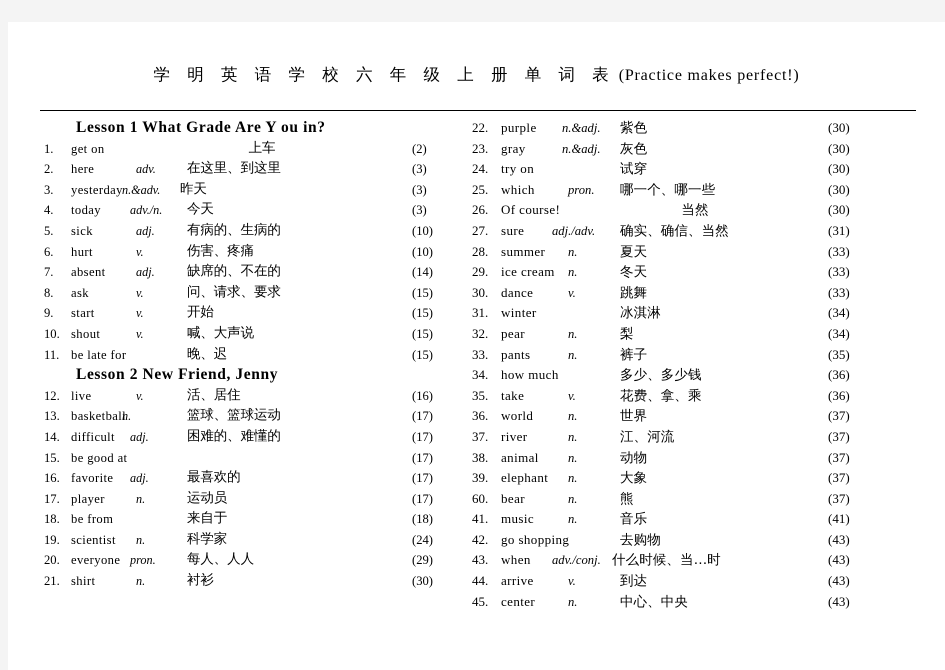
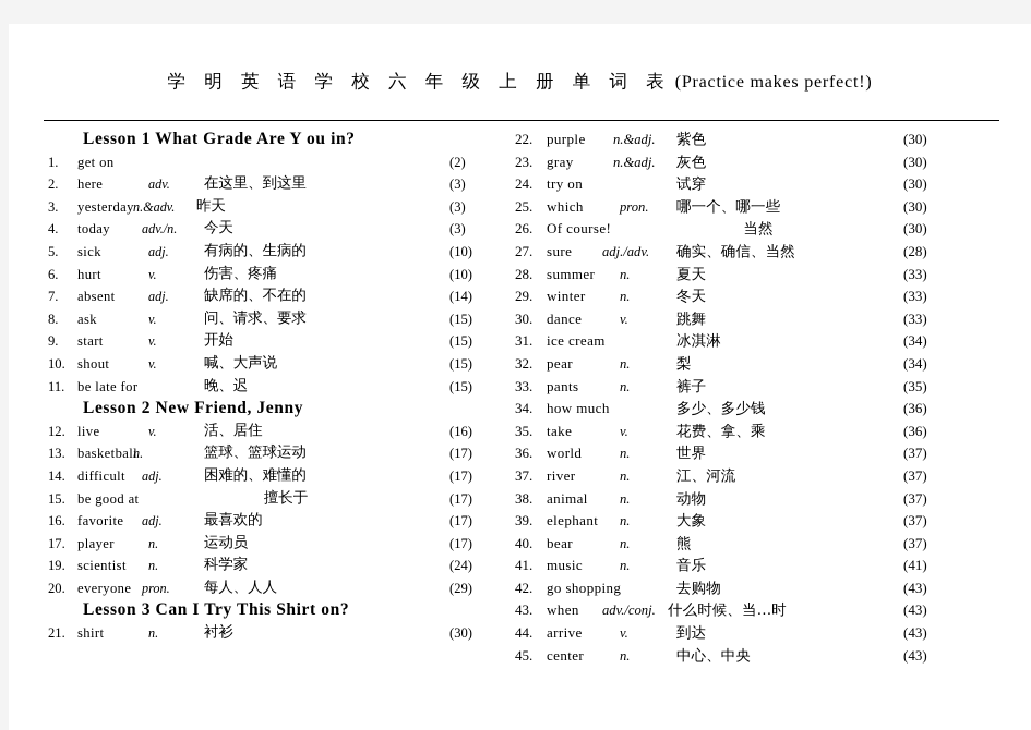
  学 明 英 语 学 校 六 年 级 上 册 单 词 表 (Practice makes perfect!)
  Lesson 1 What Grade Are Y ou in?
  1.
  get on
- 上车
  (2)
  2.
  here
  adv.
  在这里、到这里
  (3)
  3.
  yesterday
  n.&adv.
  昨天
  (3)
  4.
  today
  adv./n.
  今天
  (3)
  5.
  sick
  adj.
  有病的、生病的
  (10)
  6.
  hurt
  v.
  伤害、疼痛
  (10)
  7.
  absent
  adj.
  缺席的、不在的
  (14)
  8.
  ask
  v.
  问、请求、要求
  (15)
  9.
  start
  v.
  开始
  (15)
  10.
  shout
  v.
  喊、大声说
  (15)
  11.
  be late for
  晚、迟
  (15)
  Lesson 2 New Friend, Jenny
  12.
  live
  v.
  活、居住
  (16)
  13.
  basketball
  n.
  篮球、篮球运动
  (17)
  14.
  difficult
  adj.
  困难的、难懂的
  (17)
  15.
  be good at
+ 擅长于
  (17)
  16.
  favorite
  adj.
  最喜欢的
  (17)
  17.
  player
  n.
  运动员
  (17)
- 18.
- be from
- 来自于
- (18)
  19.
  scientist
  n.
  科学家
  (24)
  20.
  everyone
  pron.
  每人、人人
  (29)
+ Lesson 3 Can I Try This Shirt on?
  21.
  shirt
  n.
  衬衫
  (30)
  22.
  purple
  n.&adj.
  紫色
  (30)
  23.
  gray
  n.&adj.
  灰色
  (30)
  24.
  try on
  试穿
  (30)
  25.
  which
  pron.
  哪一个、哪一些
  (30)
  26.
  Of course!
  当然
  (30)
  27.
  sure
  adj./adv.
  确实、确信、当然
- (31)
+ (28)
  28.
  summer
  n.
  夏天
  (33)
  29.
- ice cream
+ winter
  n.
  冬天
  (33)
  30.
  dance
  v.
  跳舞
  (33)
  31.
- winter
+ ice cream
  冰淇淋
  (34)
  32.
  pear
  n.
  梨
  (34)
  33.
  pants
  n.
  裤子
  (35)
  34.
  how much
  多少、多少钱
  (36)
  35.
  take
  v.
  花费、拿、乘
  (36)
  36.
  world
  n.
  世界
  (37)
  37.
  river
  n.
  江、河流
  (37)
  38.
  animal
  n.
  动物
  (37)
  39.
  elephant
  n.
  大象
  (37)
- 60.
+ 40.
  bear
  n.
  熊
  (37)
  41.
  music
  n.
  音乐
  (41)
  42.
  go shopping
  去购物
  (43)
  43.
  when
  adv./conj.
  什么时候、当…时
  (43)
  44.
  arrive
  v.
  到达
  (43)
  45.
  center
  n.
  中心、中央
  (43)
